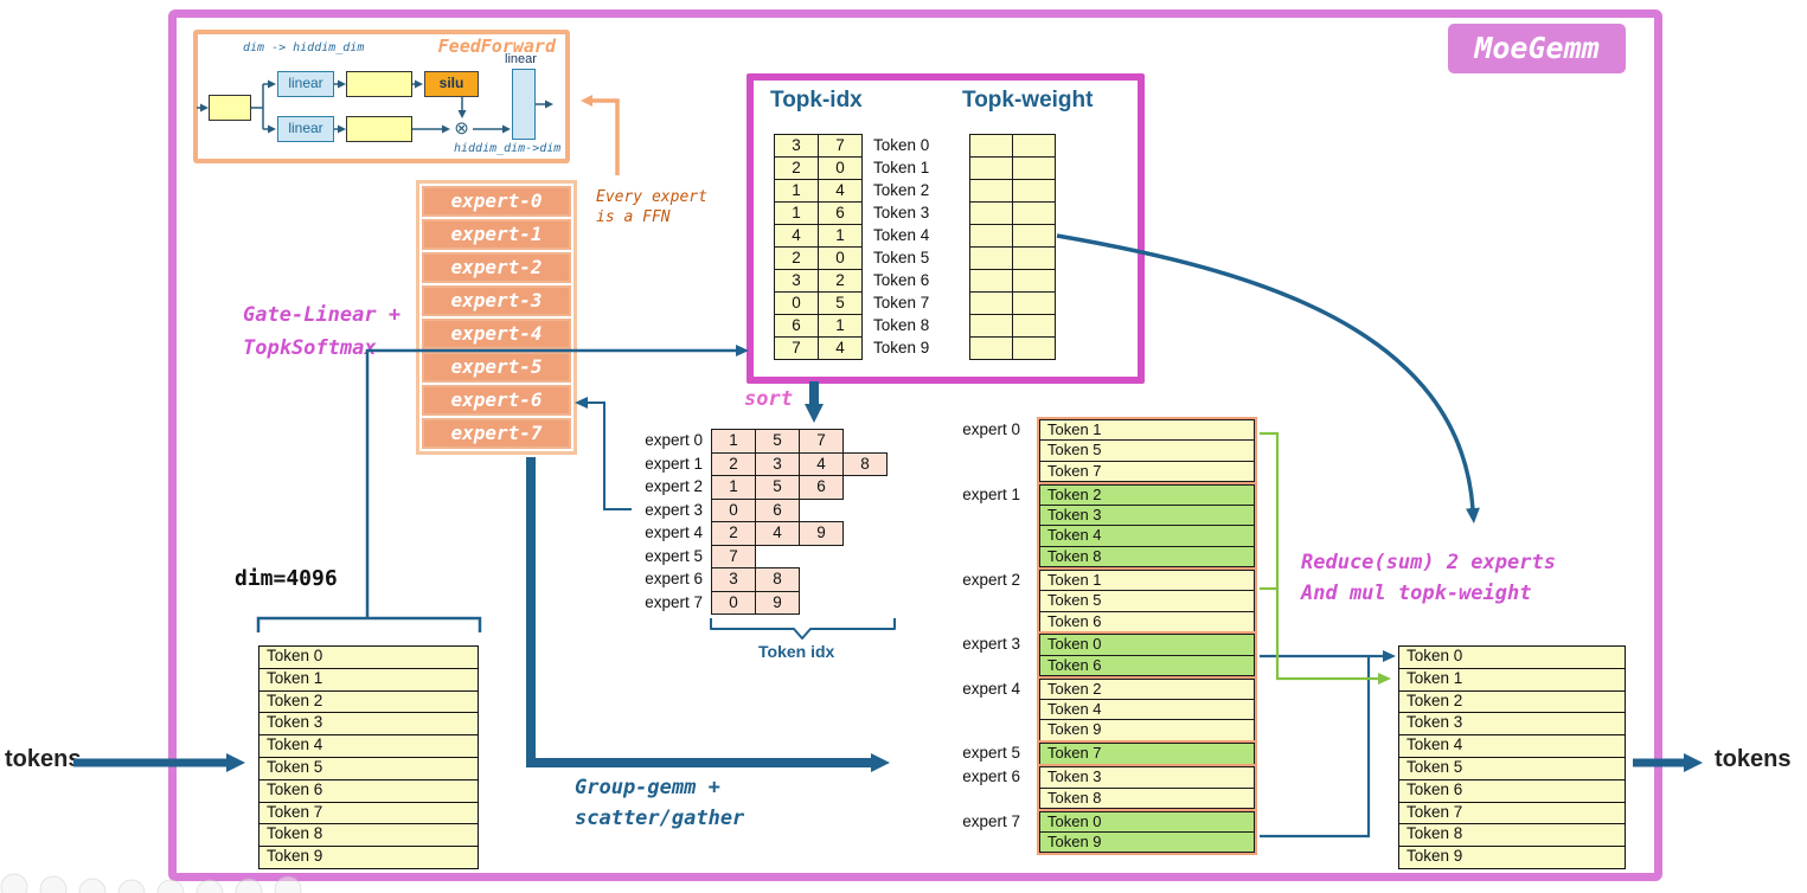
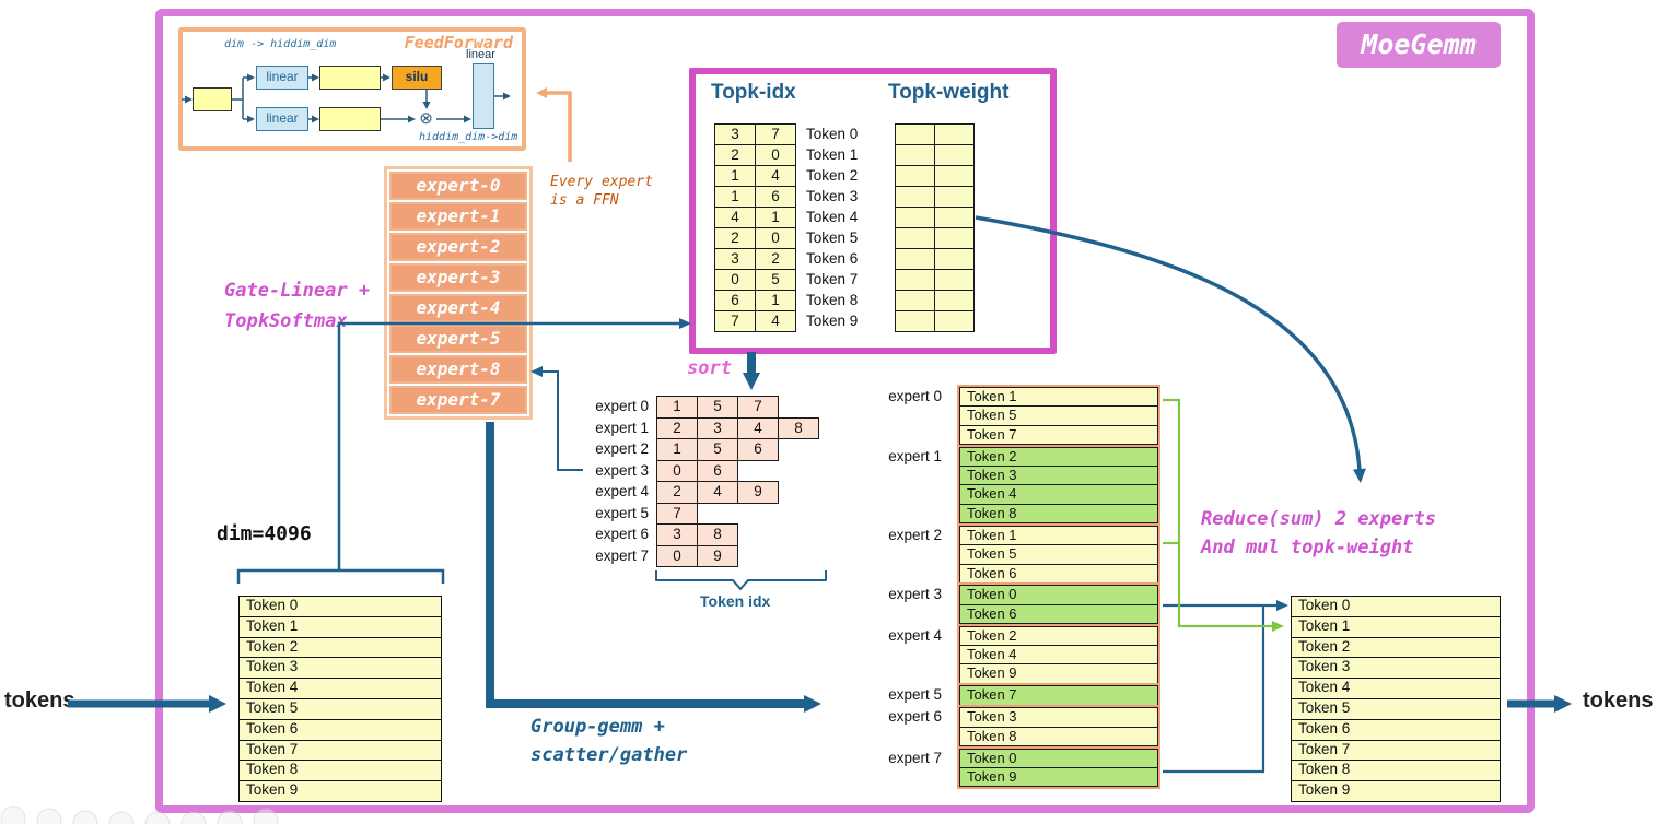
  MoeGemm
  FeedForward
  dim -> hiddim_dim
  hiddim_dim->dim
  linear
  silu
  linear
  ⊗
  linear
  expert-0
  expert-1
  expert-2
  expert-3
  expert-4
  expert-5
- expert-6
+ expert-8
  expert-7
  Every expert
  is a FFN
  Gate-Linear +
  TopkSoftmax
  sort
  Group-gemm +
  scatter/gather
  Reduce(sum) 2 experts
  And mul topk-weight
  dim=4096
  Token idx
  token
  tokens
  Topk-idx
  Topk-weight
  3
  7
  Token 0
  2
  0
  Token 1
  1
  4
  Token 2
  1
  6
  Token 3
  4
  1
  Token 4
  2
  0
  Token 5
  3
  2
  Token 6
  0
  5
  Token 7
  6
  1
  Token 8
  7
  4
  Token 9
  expert 0
  1
  5
  7
  expert 1
  2
  3
  4
  8
  expert 2
  1
  5
  6
  expert 3
  0
  6
  expert 4
  2
  4
  9
  expert 5
  7
  expert 6
  3
  8
  expert 7
  0
  9
  Token 0
  Token 1
  Token 2
  Token 3
  Token 4
  Token 5
  Token 6
  Token 7
  Token 8
  Token 9
  Token 0
  Token 1
  Token 2
  Token 3
  Token 4
  Token 5
  Token 6
  Token 7
  Token 8
  Token 9
  expert 0
  Token 1
  Token 5
  Token 7
  expert 1
  Token 2
  Token 3
  Token 4
  Token 8
  expert 2
  Token 1
  Token 5
  Token 6
  expert 3
  Token 0
  Token 6
  expert 4
  Token 2
  Token 4
  Token 9
  expert 5
  Token 7
  expert 6
  Token 3
  Token 8
  expert 7
  Token 0
  Token 9
